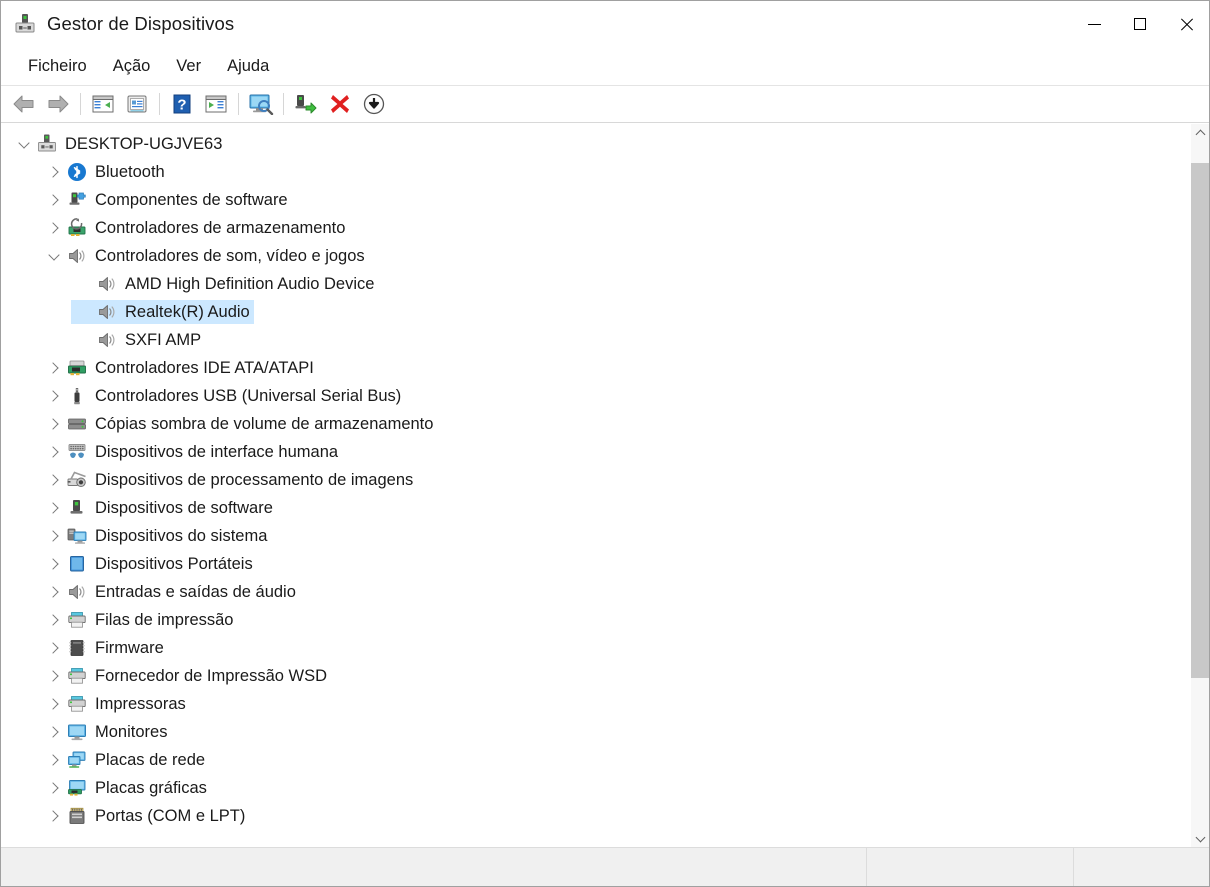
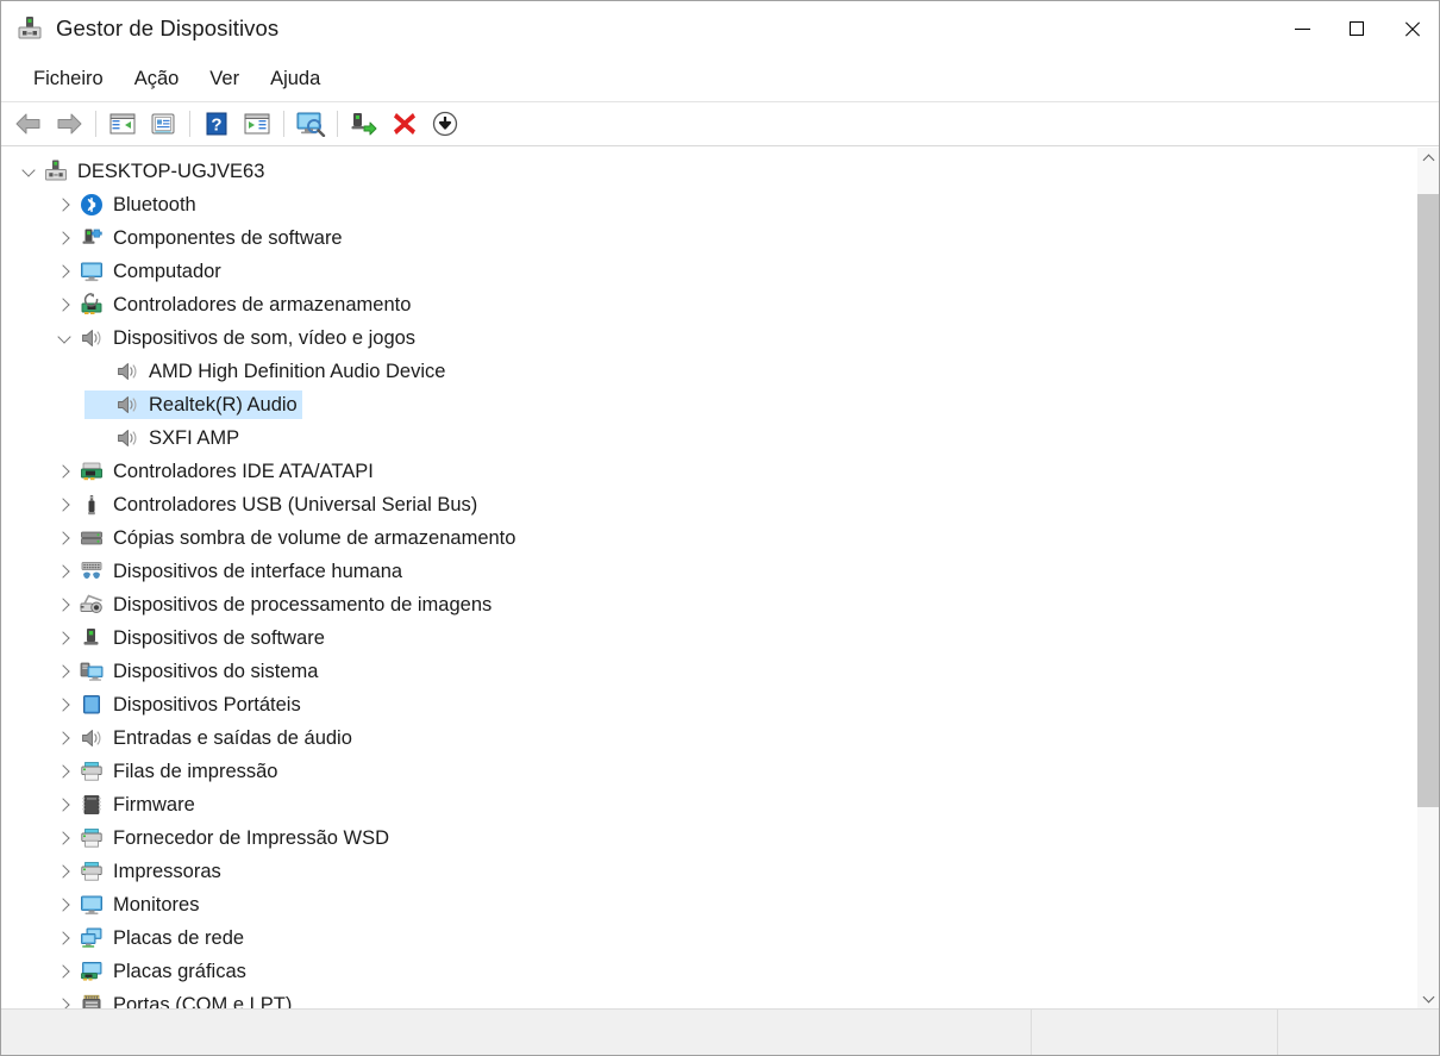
  Gestor de Dispositivos
  Ficheiro
  Ação
  Ver
  Ajuda
  ?
  DESKTOP-UGJVE63
  Bluetooth
  Componentes de software
+ Computador
  Controladores de armazenamento
- Controladores de som, vídeo e jogos
+ Dispositivos de som, vídeo e jogos
  AMD High Definition Audio Device
  Realtek(R) Audio
  SXFI AMP
  Controladores IDE ATA/ATAPI
  Controladores USB (Universal Serial Bus)
  Cópias sombra de volume de armazenamento
  Dispositivos de interface humana
  Dispositivos de processamento de imagens
  Dispositivos de software
  Dispositivos do sistema
  Dispositivos Portáteis
  Entradas e saídas de áudio
  Filas de impressão
  Firmware
  Fornecedor de Impressão WSD
  Impressoras
  Monitores
  Placas de rede
  Placas gráficas
  Portas (COM e LPT)
